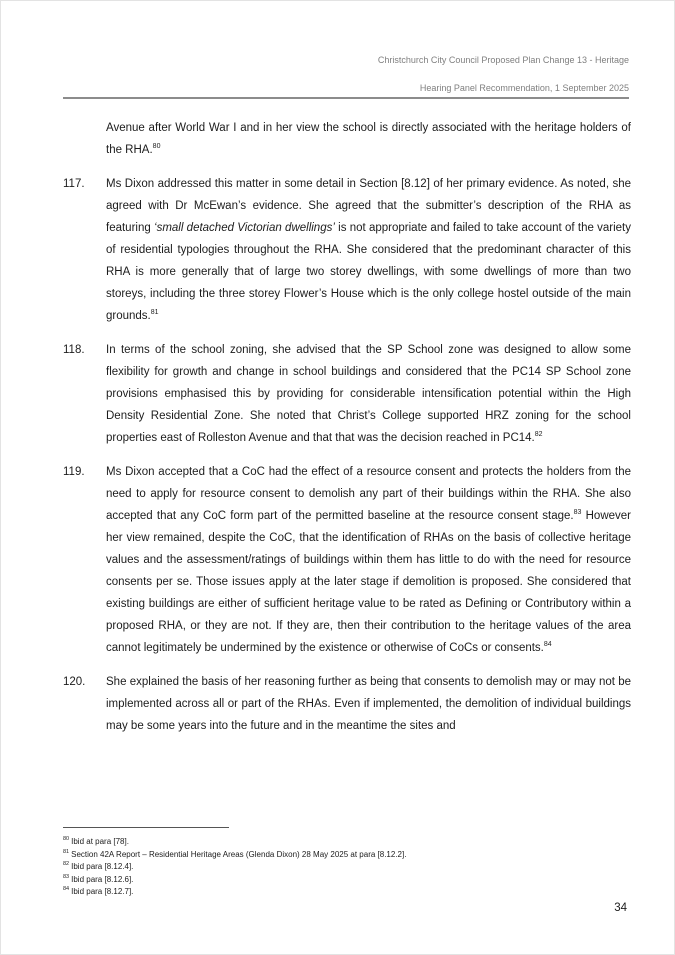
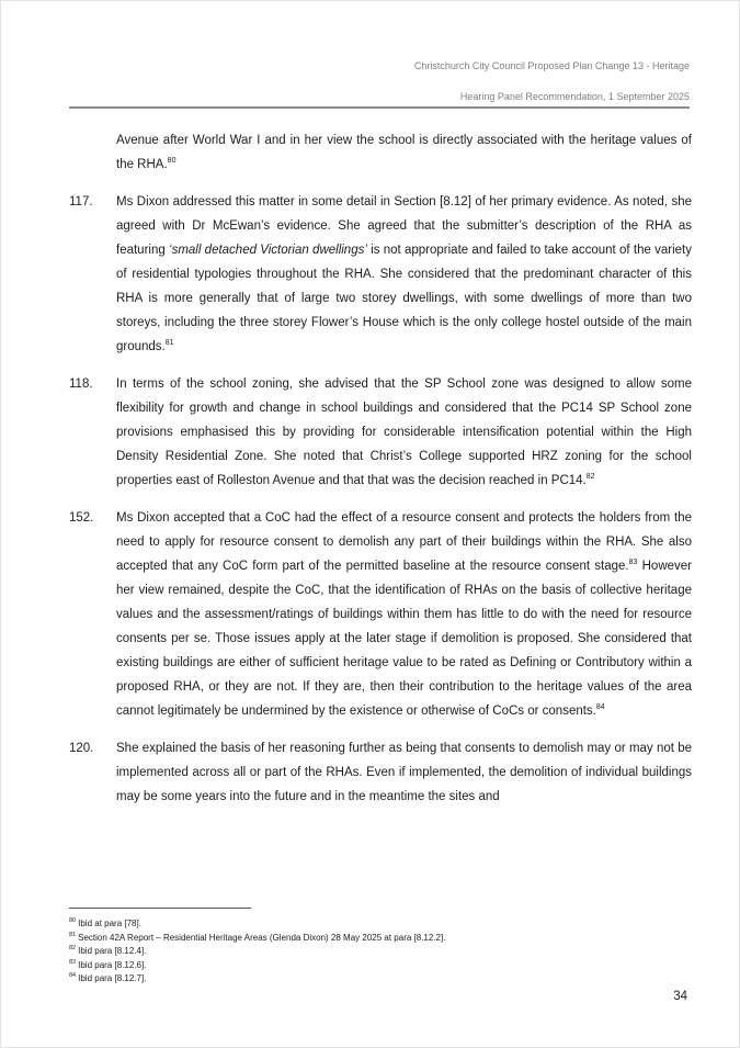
  Christchurch City Council Proposed Plan Change 13 - Heritage
  Hearing Panel Recommendation, 1 September 2025
- Avenue after World War I and in her view the school is directly associated with the heritage holders of the RHA.
+ Avenue after World War I and in her view the school is directly associated with the heritage values of the RHA.
  117.
  Ms Dixon addressed this matter in some detail in Section [8.12] of her primary evidence. As noted, she agreed with Dr McEwan’s evidence. She agreed that the submitter’s description of the RHA as featuring ‘small detached Victorian dwellings’ is not appropriate and failed to take account of the variety of residential typologies throughout the RHA. She considered that the predominant character of this RHA is more generally that of large two storey dwellings, with some dwellings of more than two storeys, including the three storey Flower’s House which is the only college hostel outside of the main grounds.
  118.
  In terms of the school zoning, she advised that the SP School zone was designed to allow some flexibility for growth and change in school buildings and considered that the PC14 SP School zone provisions emphasised this by providing for considerable intensification potential within the High Density Residential Zone. She noted that Christ’s College supported HRZ zoning for the school properties east of Rolleston Avenue and that that was the decision reached in PC14.
- 119.
+ 152.
  Ms Dixon accepted that a CoC had the effect of a resource consent and protects the holders from the need to apply for resource consent to demolish any part of their buildings within the RHA. She also accepted that any CoC form part of the permitted baseline at the resource consent stage. However her view remained, despite the CoC, that the identification of RHAs on the basis of collective heritage values and the assessment/ratings of buildings within them has little to do with the need for resource consents per se. Those issues apply at the later stage if demolition is proposed. She considered that existing buildings are either of sufficient heritage value to be rated as Defining or Contributory within a proposed RHA, or they are not. If they are, then their contribution to the heritage values of the area cannot legitimately be undermined by the existence or otherwise of CoCs or consents.
  120.
  She explained the basis of her reasoning further as being that consents to demolish may or may not be implemented across all or part of the RHAs. Even if implemented, the demolition of individual buildings may be some years into the future and in the meantime the sites and
  Ibid at para [78].
  Section 42A Report – Residential Heritage Areas (Glenda Dixon) 28 May 2025 at para [8.12.2].
  Ibid para [8.12.4].
  Ibid para [8.12.6].
  Ibid para [8.12.7].
  34
